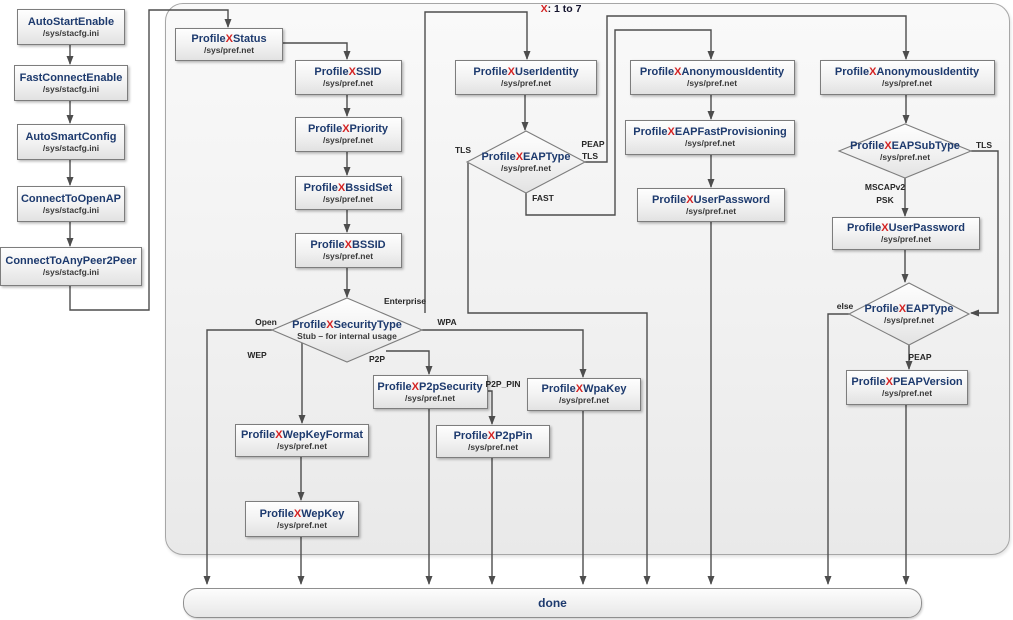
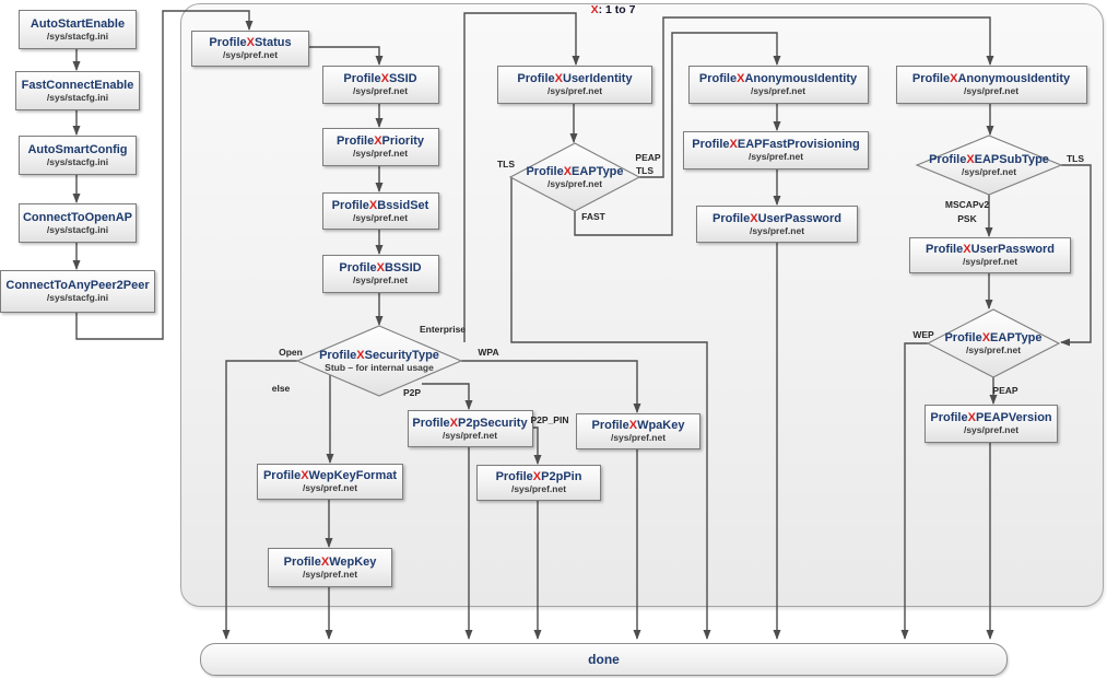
  done
  AutoStartEnable
  /sys/stacfg.ini
  FastConnectEnable
  /sys/stacfg.ini
  AutoSmartConfig
  /sys/stacfg.ini
  ConnectToOpenAP
  /sys/stacfg.ini
  ConnectToAnyPeer2Peer
  /sys/stacfg.ini
  ProfileXStatus
  /sys/pref.net
  ProfileXSSID
  /sys/pref.net
  ProfileXPriority
  /sys/pref.net
  ProfileXBssidSet
  /sys/pref.net
  ProfileXBSSID
  /sys/pref.net
  ProfileXSecurityType
  Stub – for internal usage
  ProfileXWepKeyFormat
  /sys/pref.net
  ProfileXWepKey
  /sys/pref.net
  ProfileXP2pSecurity
  /sys/pref.net
  ProfileXP2pPin
  /sys/pref.net
  ProfileXWpaKey
  /sys/pref.net
  ProfileXUserIdentity
  /sys/pref.net
  ProfileXEAPType
  /sys/pref.net
  ProfileXAnonymousIdentity
  /sys/pref.net
  ProfileXEAPFastProvisioning
  /sys/pref.net
  ProfileXUserPassword
  /sys/pref.net
  ProfileXAnonymousIdentity
  /sys/pref.net
  ProfileXEAPSubType
  /sys/pref.net
  ProfileXUserPassword
  /sys/pref.net
  ProfileXEAPType
  /sys/pref.net
  ProfileXPEAPVersion
  /sys/pref.net
  Enterprise
  Open
- WEP
+ else
  P2P
  WPA
  P2P_PIN
  TLS
  PEAP
  TLS
  FAST
  TLS
  MSCAPv2
  PSK
- else
+ WEP
  PEAP
  X: 1 to 7
